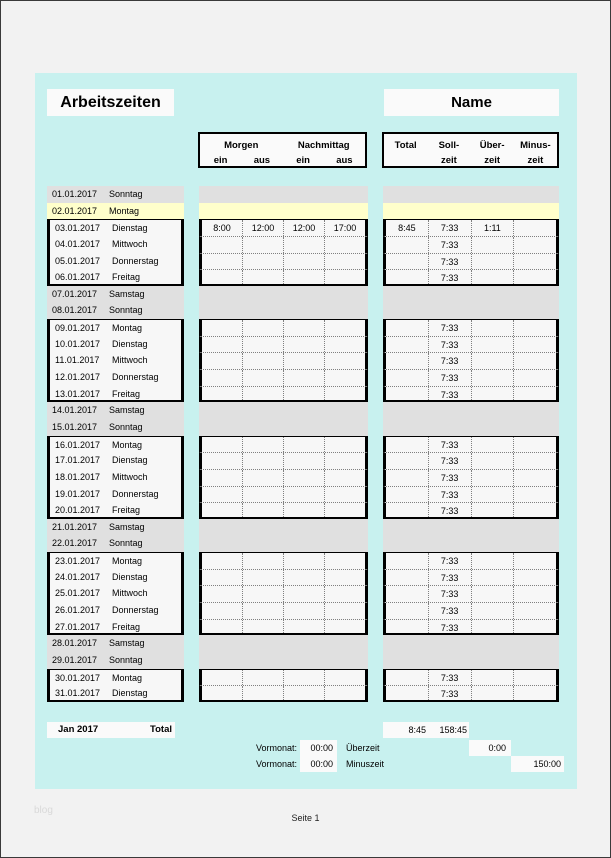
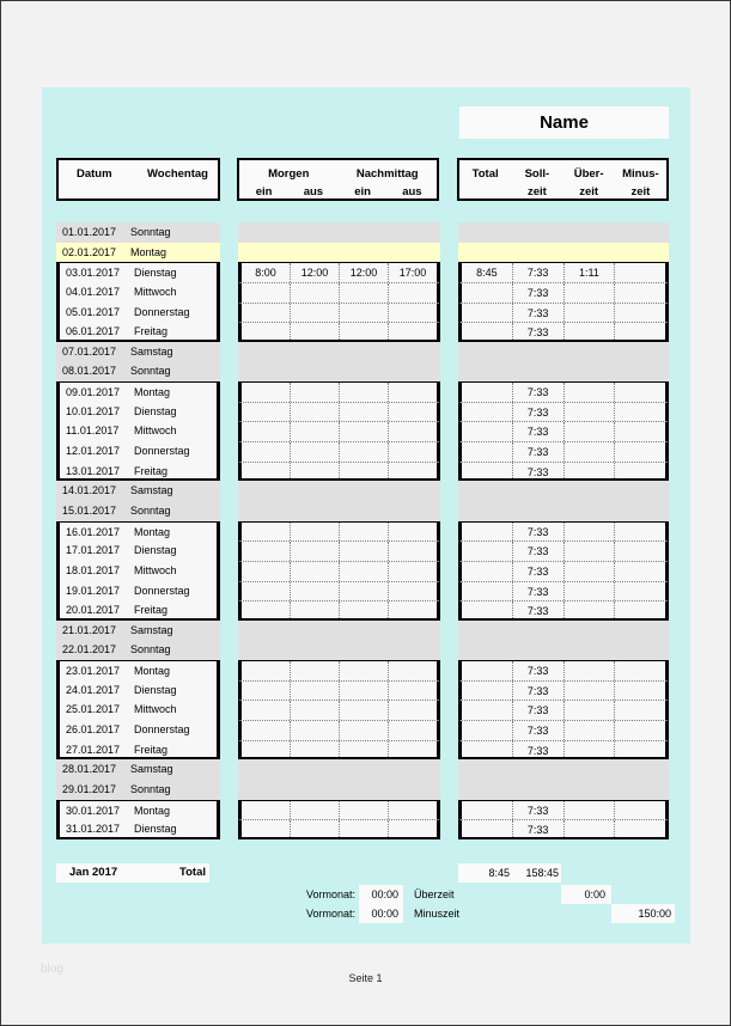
- Arbeitszeiten
  Name
+ Datum
+ Wochentag
  Morgen
  Nachmittag
  ein
  aus
  ein
  aus
  Total
  Soll-
  Über-
  Minus-
  zeit
  zeit
  zeit
  01.01.2017
  Sonntag
  02.01.2017
  Montag
  03.01.2017
  Dienstag
  8:00
  12:00
  12:00
  17:00
  8:45
  7:33
  1:11
  04.01.2017
  Mittwoch
  7:33
  05.01.2017
  Donnerstag
  7:33
  06.01.2017
  Freitag
  7:33
  07.01.2017
  Samstag
  08.01.2017
  Sonntag
  09.01.2017
  Montag
  7:33
  10.01.2017
  Dienstag
  7:33
  11.01.2017
  Mittwoch
  7:33
  12.01.2017
  Donnerstag
  7:33
  13.01.2017
  Freitag
  7:33
  14.01.2017
  Samstag
  15.01.2017
  Sonntag
  16.01.2017
  Montag
  7:33
  17.01.2017
  Dienstag
  7:33
  18.01.2017
  Mittwoch
  7:33
  19.01.2017
  Donnerstag
  7:33
  20.01.2017
  Freitag
  7:33
  21.01.2017
  Samstag
  22.01.2017
  Sonntag
  23.01.2017
  Montag
  7:33
  24.01.2017
  Dienstag
  7:33
  25.01.2017
  Mittwoch
  7:33
  26.01.2017
  Donnerstag
  7:33
  27.01.2017
  Freitag
  7:33
  28.01.2017
  Samstag
  29.01.2017
  Sonntag
  30.01.2017
  Montag
  7:33
  31.01.2017
  Dienstag
  7:33
  Jan 2017
  Total
  8:45
  158:45
  Vormonat:
  00:00
  Überzeit
  0:00
  Vormonat:
  00:00
  Minuszeit
  150:00
  Seite 1
